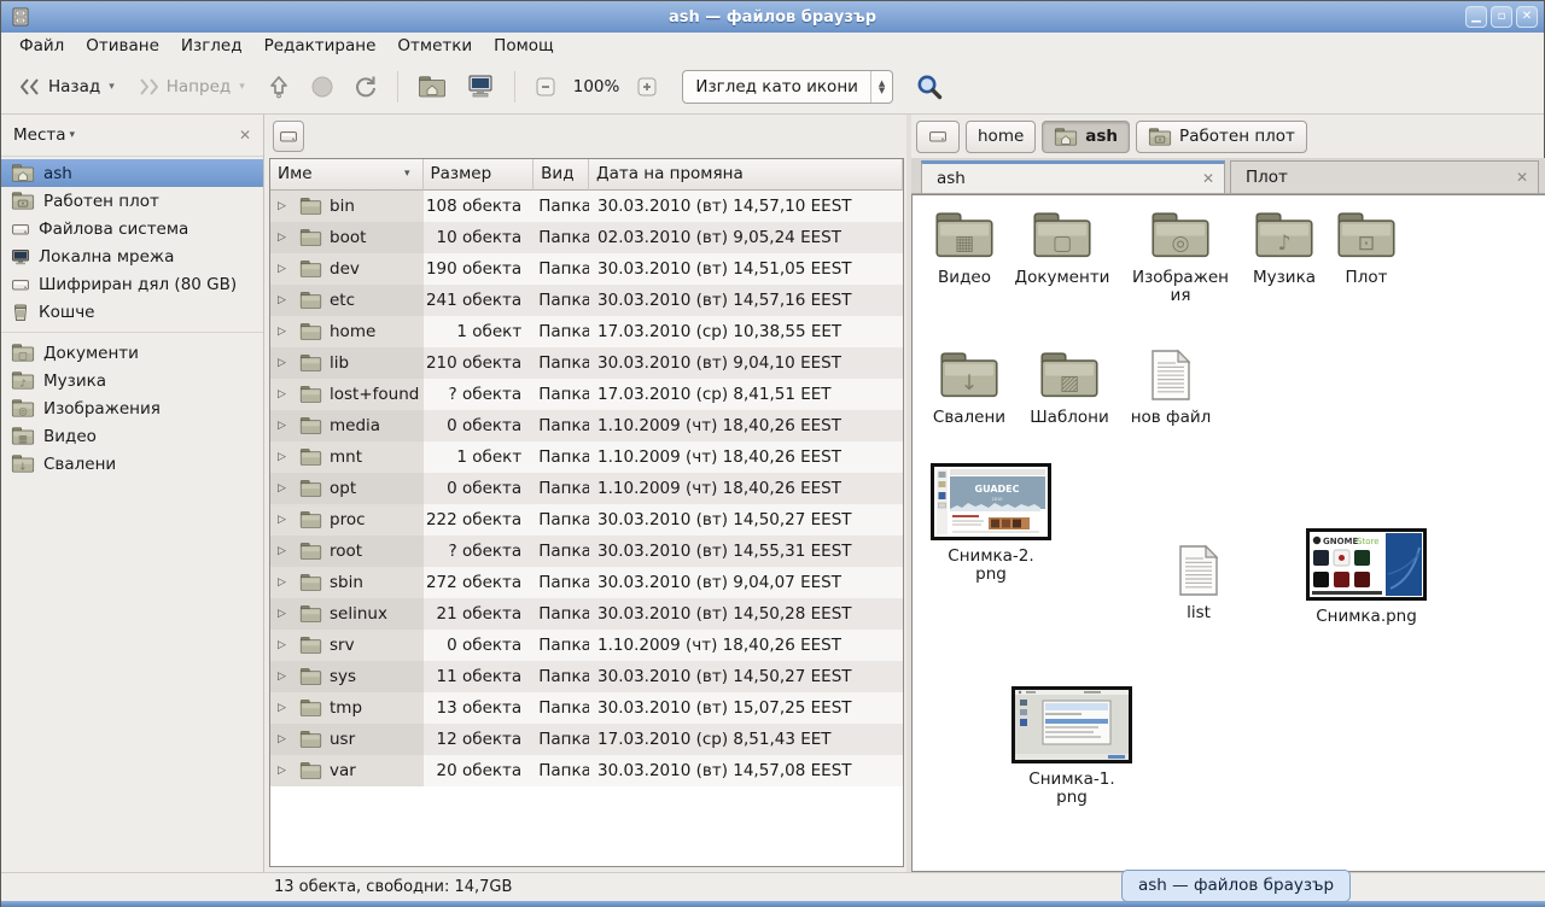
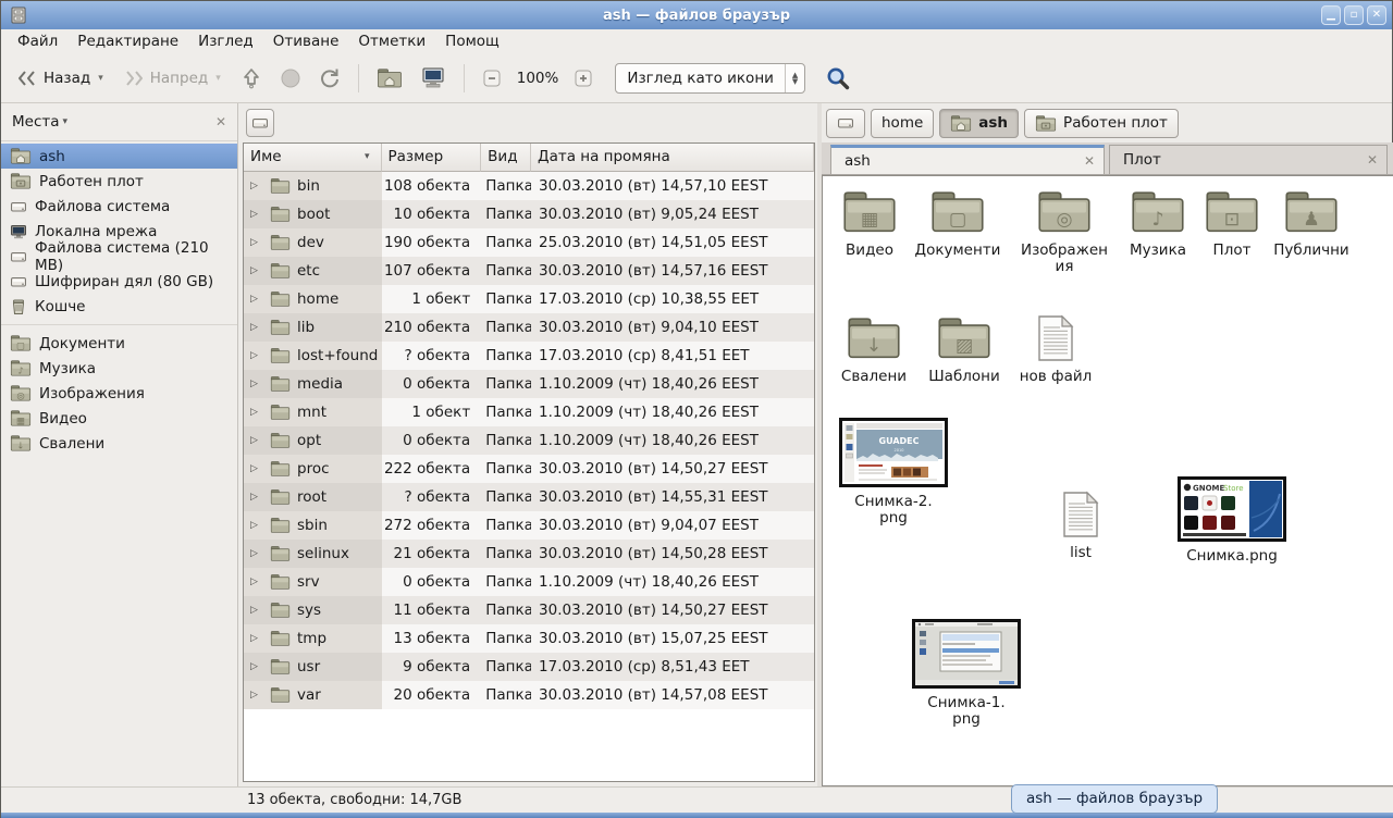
  ash — файлов браузър
  ▁
  ▫
  ✕
  Файл
- Отиване
+ Редактиране
  Изглед
- Редактиране
+ Отиване
  Отметки
  Помощ
  Назад
  ▾
  Напред
  ▾
  100%
  Изглед като икони
  ▲
  ▼
  Места
  ▾
  ✕
  ash
  Работен плот
  Файлова система
  Локална мрежа
+ Файлова система (210 MB)
  Шифриран дял (80 GB)
  Кошче
  ▢
  Документи
  ♪
  Музика
  ◎
  Изображения
  ▦
  Видео
  ↓
  Свалени
  Име
  ▾
  Размер
  Вид
  Дата на промяна
  ▷
  bin
  108 обекта
  Папка
  30.03.2010 (вт) 14,57,10 EEST
  ▷
  boot
  10 обекта
  Папка
- 02.03.2010 (вт) 9,05,24 EEST
+ 30.03.2010 (вт) 9,05,24 EEST
  ▷
  dev
  190 обекта
  Папка
- 30.03.2010 (вт) 14,51,05 EEST
+ 25.03.2010 (вт) 14,51,05 EEST
  ▷
  etc
- 241 обекта
+ 107 обекта
  Папка
  30.03.2010 (вт) 14,57,16 EEST
  ▷
  home
  1 обект
  Папка
  17.03.2010 (ср) 10,38,55 EET
  ▷
  lib
  210 обекта
  Папка
  30.03.2010 (вт) 9,04,10 EEST
  ▷
  lost+found
  ? обекта
  Папка
  17.03.2010 (ср) 8,41,51 EET
  ▷
  media
  0 обекта
  Папка
  1.10.2009 (чт) 18,40,26 EEST
  ▷
  mnt
  1 обект
  Папка
  1.10.2009 (чт) 18,40,26 EEST
  ▷
  opt
  0 обекта
  Папка
  1.10.2009 (чт) 18,40,26 EEST
  ▷
  proc
  222 обекта
  Папка
  30.03.2010 (вт) 14,50,27 EEST
  ▷
  root
  ? обекта
  Папка
  30.03.2010 (вт) 14,55,31 EEST
  ▷
  sbin
  272 обекта
  Папка
  30.03.2010 (вт) 9,04,07 EEST
  ▷
  selinux
  21 обекта
  Папка
  30.03.2010 (вт) 14,50,28 EEST
  ▷
  srv
  0 обекта
  Папка
  1.10.2009 (чт) 18,40,26 EEST
  ▷
  sys
  11 обекта
  Папка
  30.03.2010 (вт) 14,50,27 EEST
  ▷
  tmp
  13 обекта
  Папка
  30.03.2010 (вт) 15,07,25 EEST
  ▷
  usr
- 12 обекта
+ 9 обекта
  Папка
  17.03.2010 (ср) 8,51,43 EET
  ▷
  var
  20 обекта
  Папка
  30.03.2010 (вт) 14,57,08 EEST
  home
  ash
  Работен плот
  ash
  ✕
  Плот
  ✕
  ▦
  Видео
  ▢
  Документи
  ◎
  Изображен
  ия
  ♪
  Музика
  ⊡
  Плот
+ ♟
+ Публични
  ↓
  Свалени
  ▨
  Шаблони
  нов файл
  GUADEC
  Снимка-2.
  png
  list
  GNOME
  Store
  Снимка.png
  Снимка-1.
  png
  13 обекта, свободни: 14,7GB
  ash — файлов браузър
